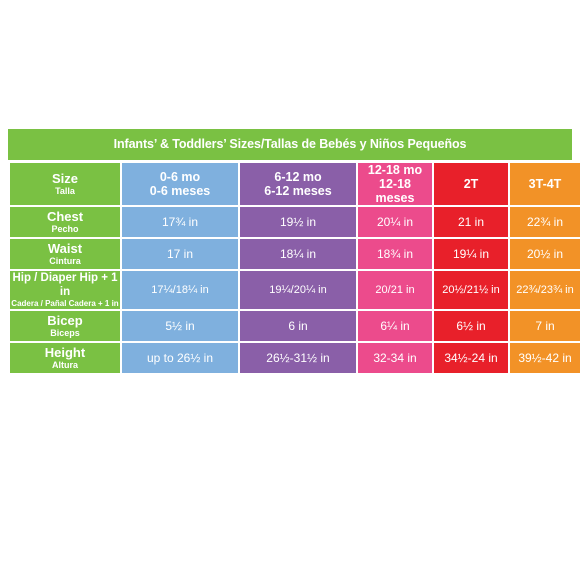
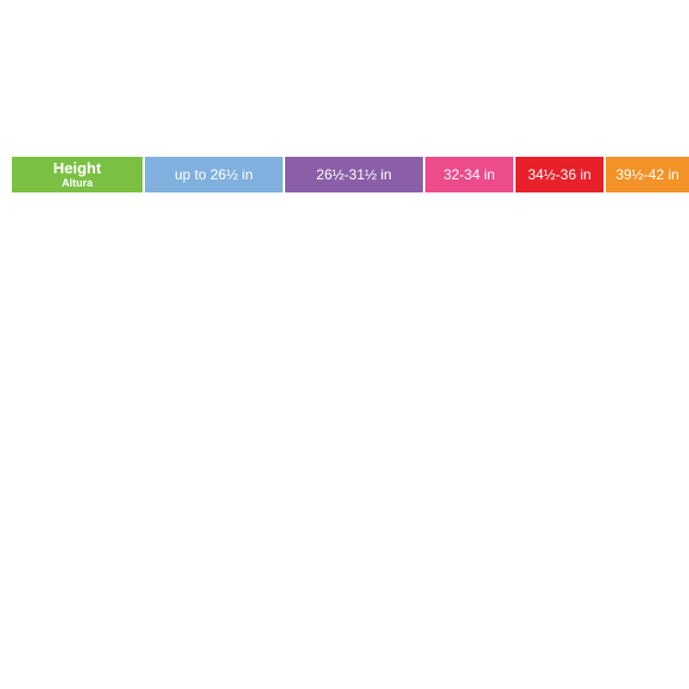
- Infants’ & Toddlers’ Sizes/Tallas de Bebés y Niños Pequeños
- Size Talla	0-6 mo 0-6 meses	6-12 mo 6-12 meses	12-18 mo 12-18 meses	2T	3T-4T
- Chest Pecho	17¾ in	19½ in	20¼ in	21 in	22¾ in
- Waist Cintura	17 in	18¼ in	18¾ in	19¼ in	20½ in
- Hip / Diaper Hip + 1 in Cadera / Pañal Cadera + 1 in	17¼/18¼ in	19¼/20¼ in	20/21 in	20½/21½ in	22¾/23¾ in
- Bicep Biceps	5½ in	6 in	6¼ in	6½ in	7 in
- Height Altura	up to 26½ in	26½-31½ in	32-34 in	34½-24 in	39½-42 in
+ Height Altura	up to 26½ in	26½-31½ in	32-34 in	34½-36 in	39½-42 in
